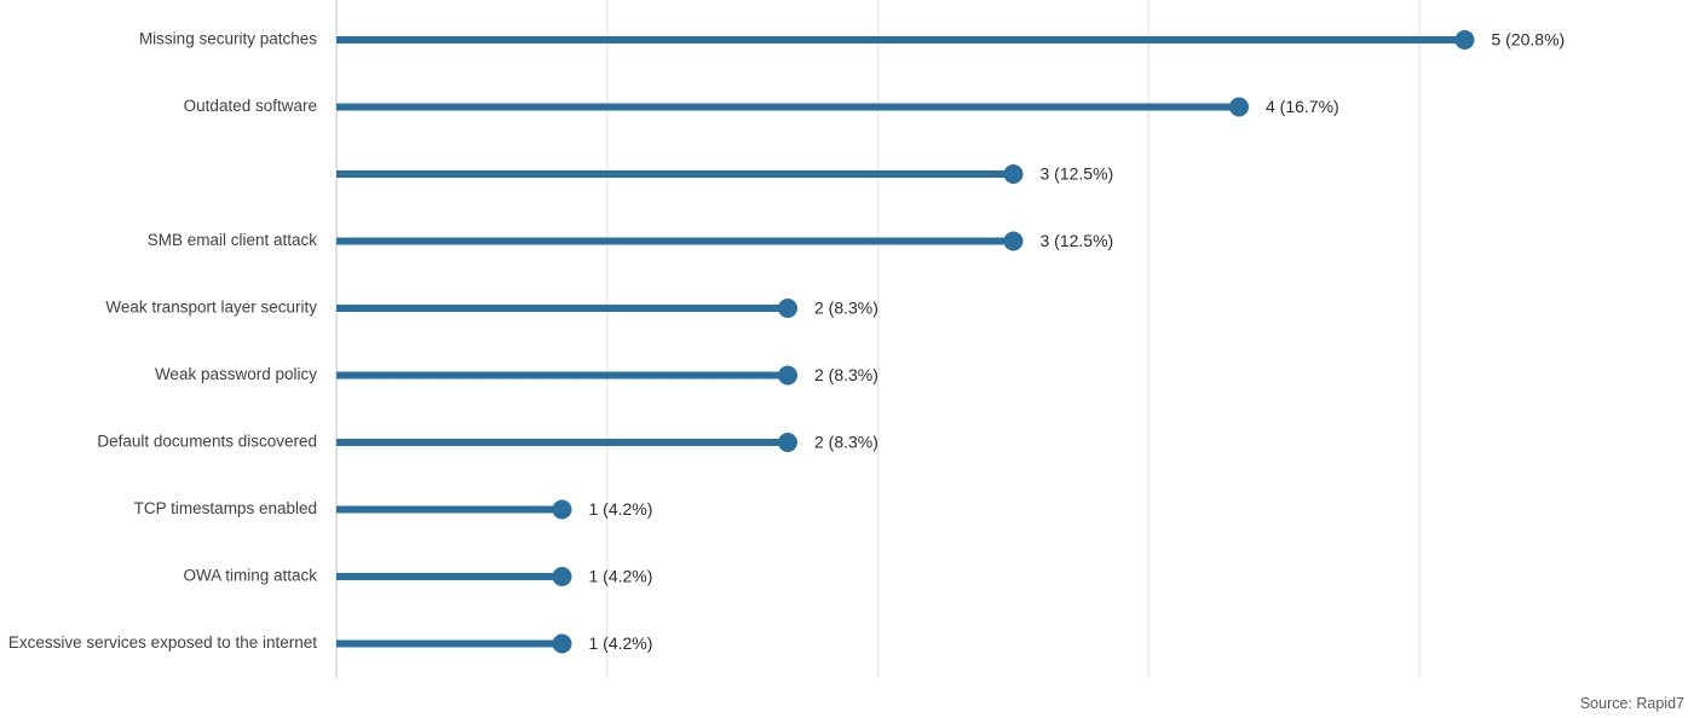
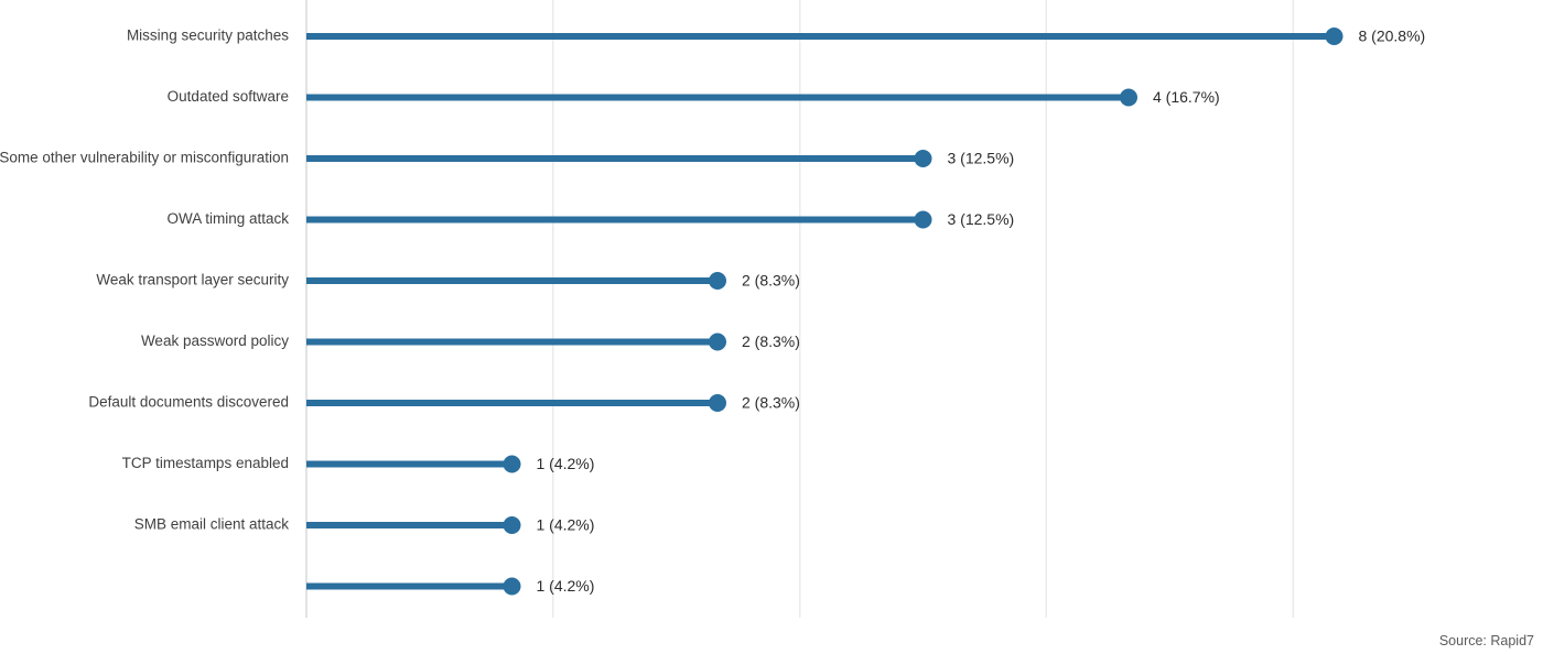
  Missing security patches
- 5 (20.8%)
+ 8 (20.8%)
  Outdated software
  4 (16.7%)
+ Some other vulnerability or misconfiguration
  3 (12.5%)
- SMB email client attack
+ OWA timing attack
  3 (12.5%)
  Weak transport layer security
  2 (8.3%)
  Weak password policy
  2 (8.3%)
  Default documents discovered
  2 (8.3%)
  TCP timestamps enabled
  1 (4.2%)
- OWA timing attack
+ SMB email client attack
  1 (4.2%)
- Excessive services exposed to the internet
  1 (4.2%)
  Source: Rapid7
